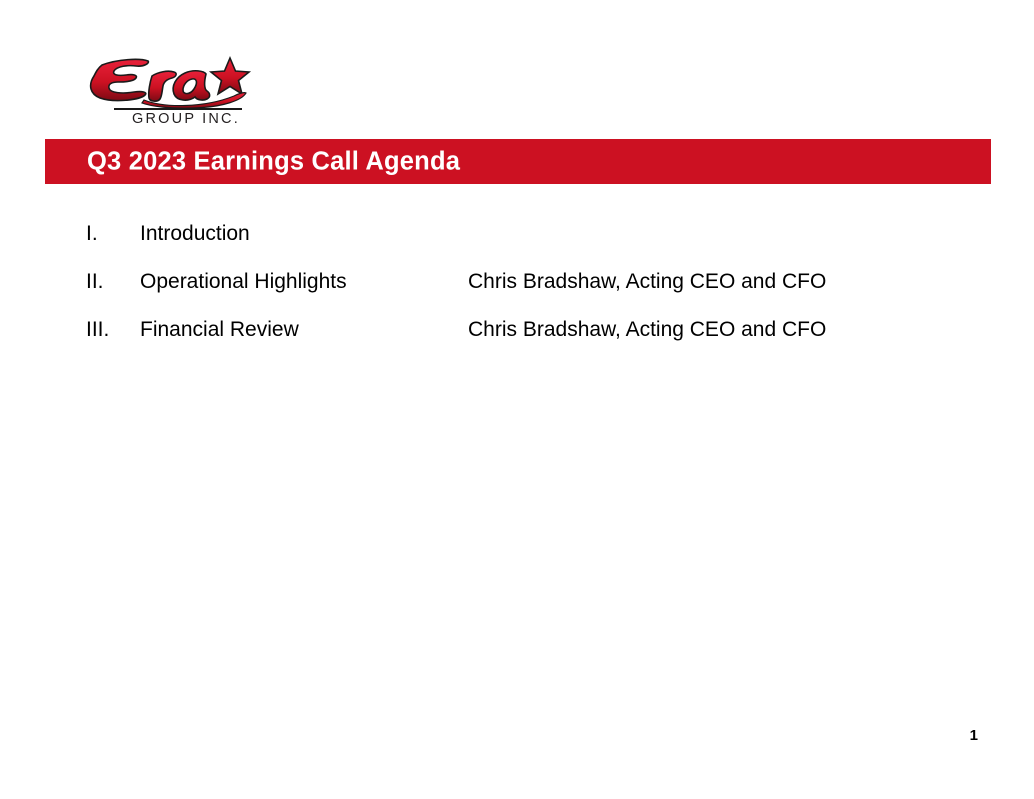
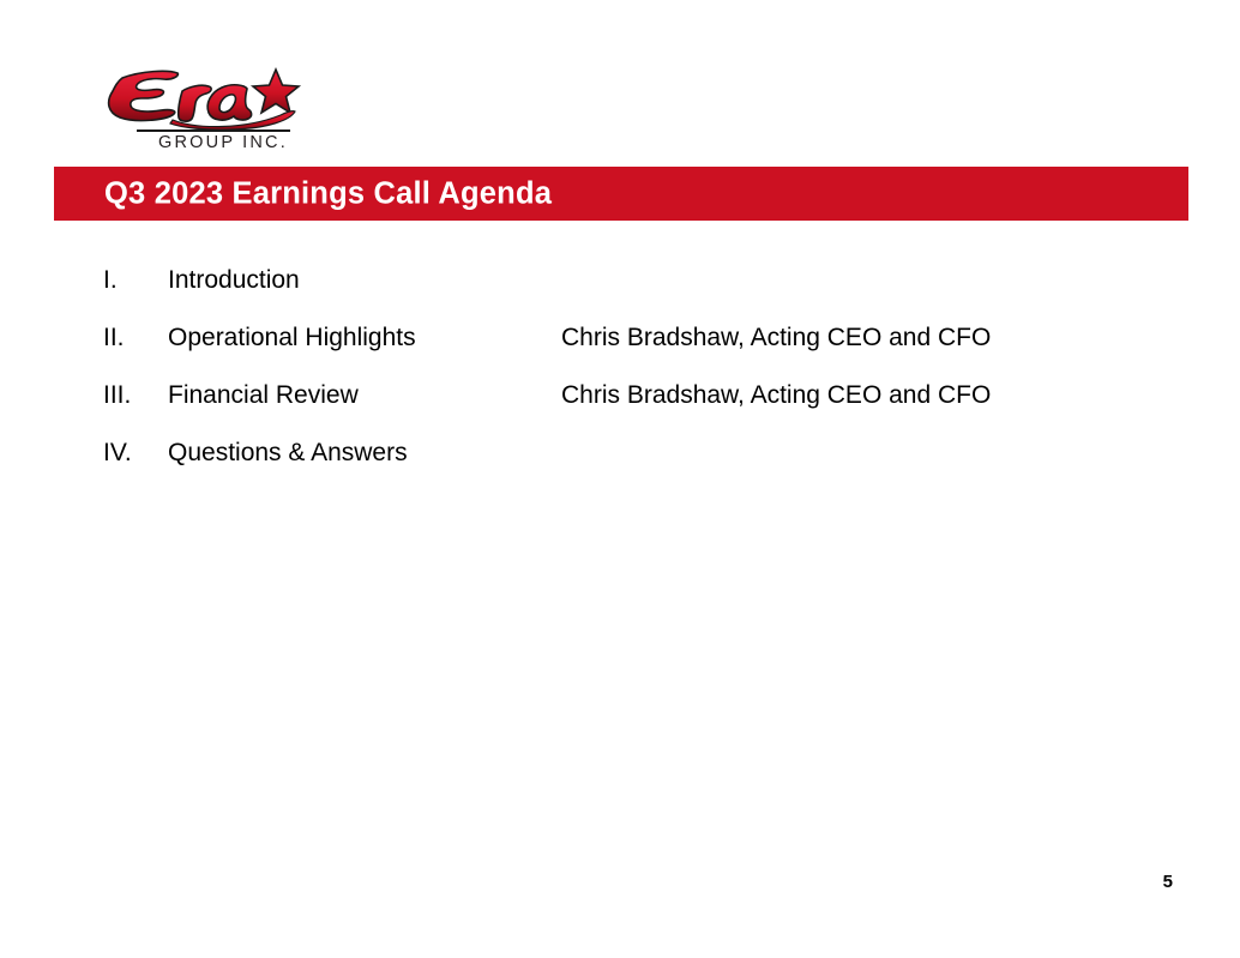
  GROUP INC.
  Q3 2023 Earnings Call Agenda
  I.
  Introduction
  II.
  Operational Highlights
  Chris Bradshaw, Acting CEO and CFO
  III.
  Financial Review
  Chris Bradshaw, Acting CEO and CFO
+ IV.
+ Questions & Answers
- 1
+ 5
